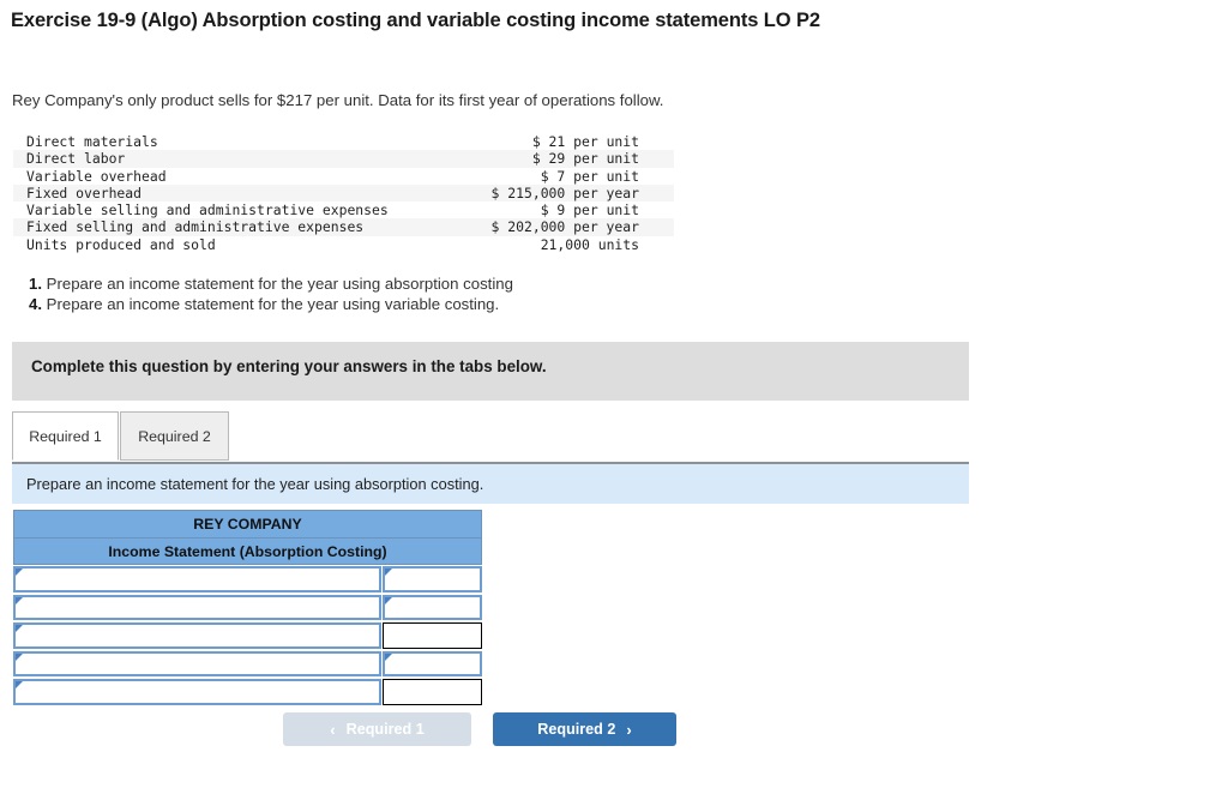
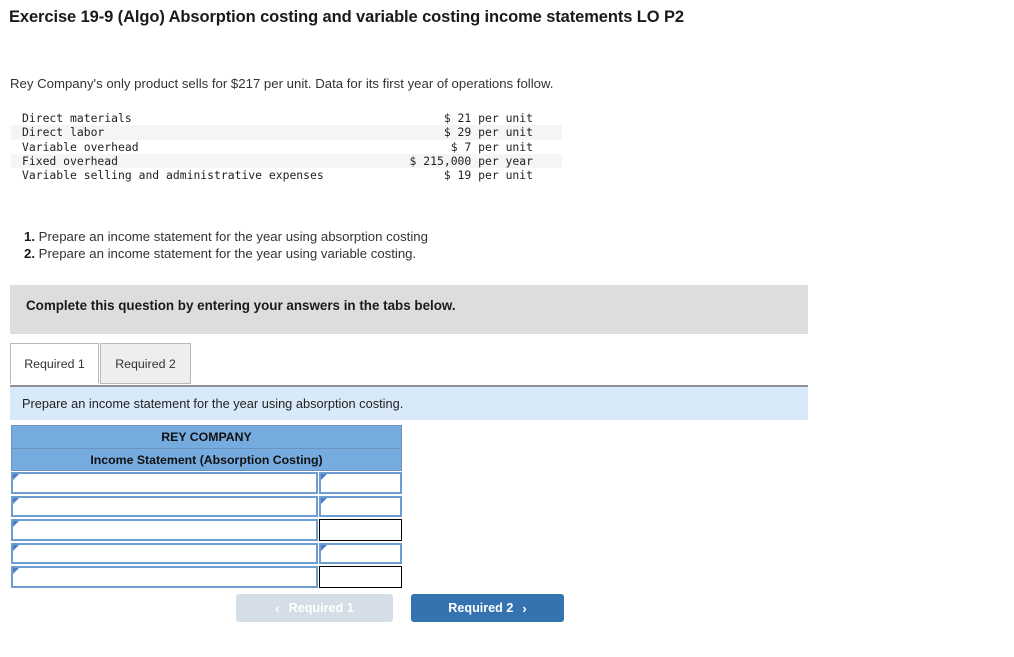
  Exercise 19-9 (Algo) Absorption costing and variable costing income statements LO P2
  Rey Company's only product sells for $217 per unit. Data for its first year of operations follow.
  Direct materials	$ 21 per unit
  Direct labor	$ 29 per unit
  Variable overhead	$ 7 per unit
  Fixed overhead	$ 215,000 per year
- Variable selling and administrative expenses	$ 9 per unit
+ Variable selling and administrative expenses	$ 19 per unit
- Fixed selling and administrative expenses	$ 202,000 per year
- Units produced and sold	21,000 units
  1. Prepare an income statement for the year using absorption costing
- 4. Prepare an income statement for the year using variable costing.
+ 2. Prepare an income statement for the year using variable costing.
  Complete this question by entering your answers in the tabs below.
  Required 1
  Required 2
  Prepare an income statement for the year using absorption costing.
  REY COMPANY
  Income Statement (Absorption Costing)
  ‹
  Required 1
  Required 2
  ›
